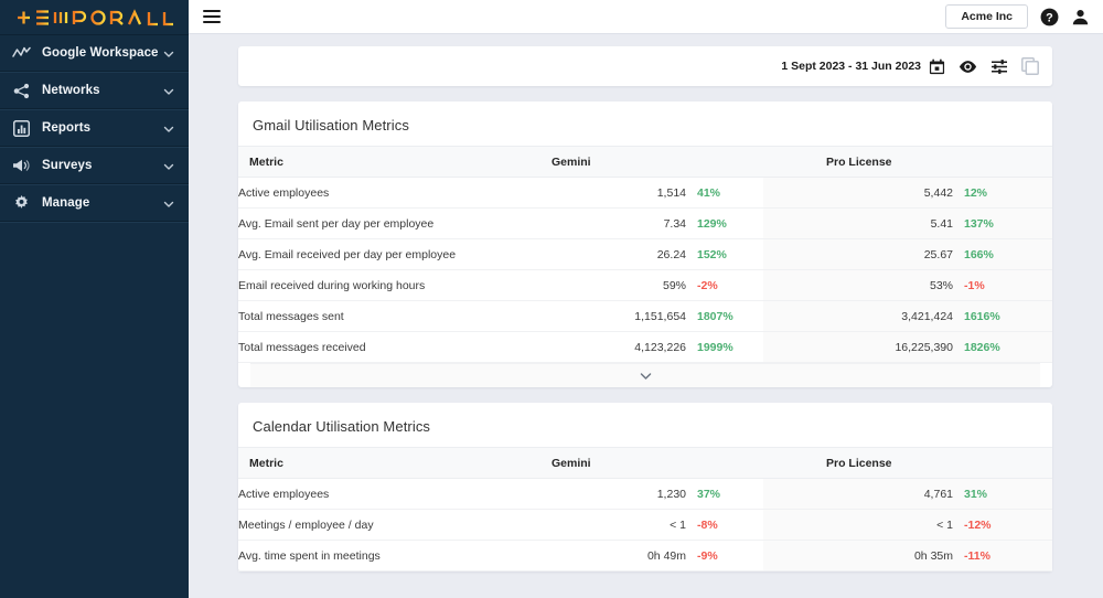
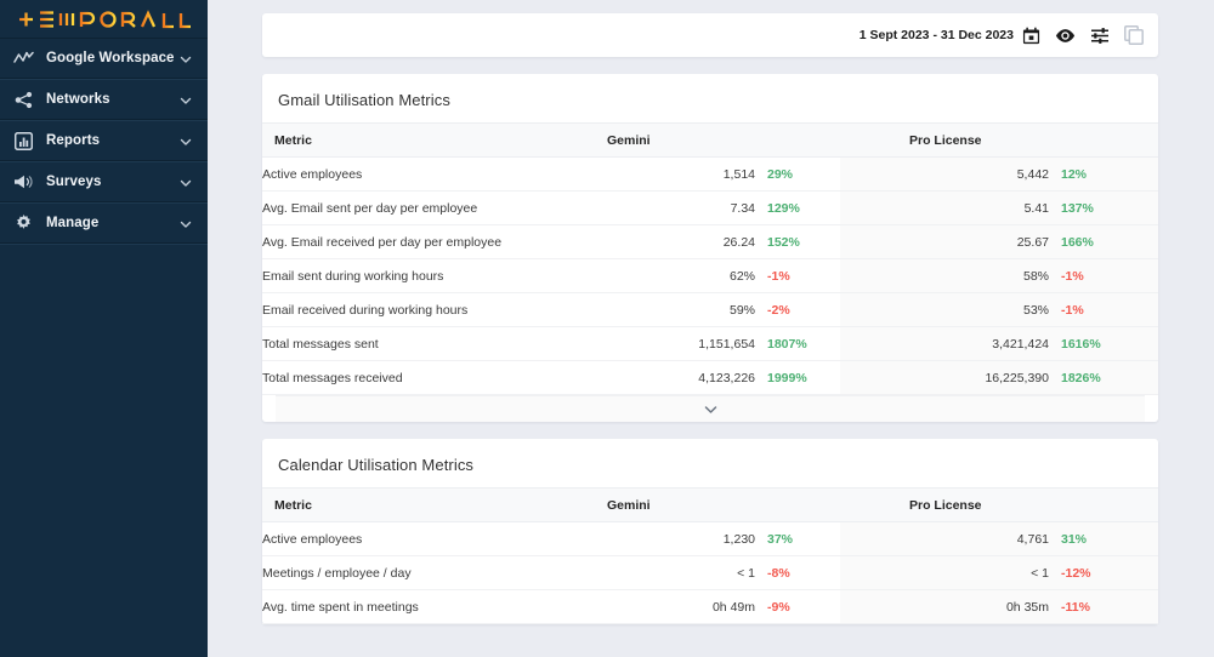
  Google Workspace
  Networks
  Reports
  Surveys
  Manage
- Acme Inc
- ?
- 1 Sept 2023 - 31 Jun 2023
+ 1 Sept 2023 - 31 Dec 2023
  Gmail Utilisation Metrics
  Metric	Gemini	Pro License
- Active employees	1,514 41%	5,442 12%
+ Active employees	1,514 29%	5,442 12%
  Avg. Email sent per day per employee	7.34 129%	5.41 137%
  Avg. Email received per day per employee	26.24 152%	25.67 166%
+ Email sent during working hours	62% -1%	58% -1%
  Email received during working hours	59% -2%	53% -1%
  Total messages sent	1,151,654 1807%	3,421,424 1616%
  Total messages received	4,123,226 1999%	16,225,390 1826%
  Calendar Utilisation Metrics
  Metric	Gemini	Pro License
  Active employees	1,230 37%	4,761 31%
  Meetings / employee / day	< 1 -8%	< 1 -12%
  Avg. time spent in meetings	0h 49m -9%	0h 35m -11%
